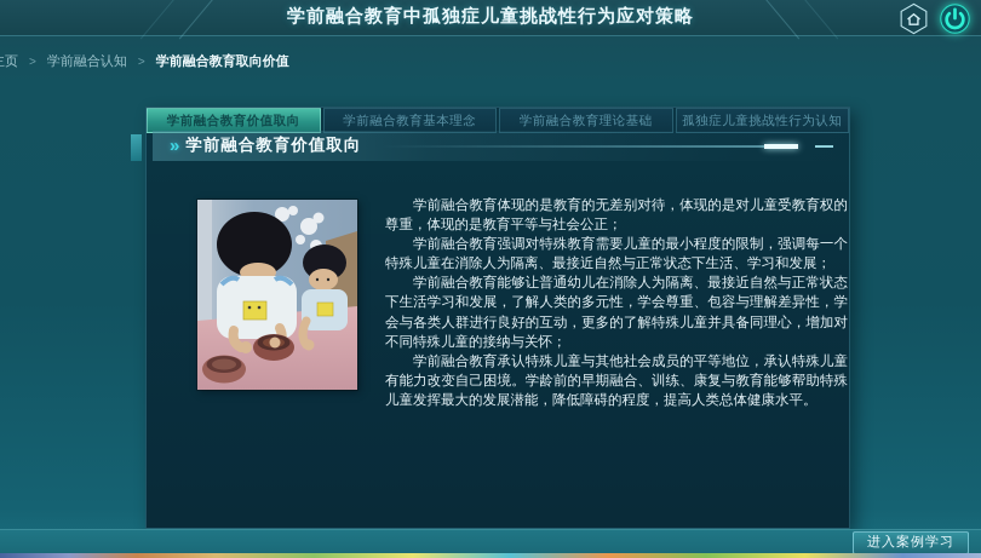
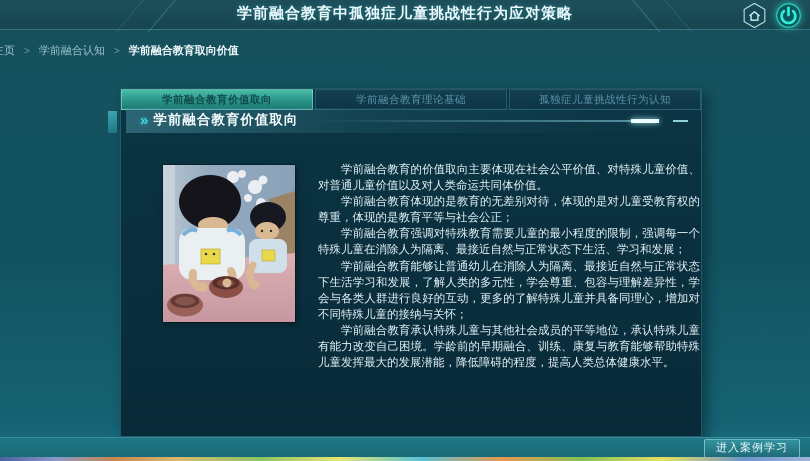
  学前融合教育中孤独症儿童挑战性行为应对策略
  >
  学前融合认知
  >
  学前融合教育取向价值
  学前融合教育价值取向
- 学前融合教育基本理念
  学前融合教育理论基础
  孤独症儿童挑战性行为认知
  »
  学前融合教育价值取向
+ 学前融合教育的价值取向主要体现在社会公平价值、对特殊儿童价值、对普通儿童价值以及对人类命运共同体价值。
  学前融合教育体现的是教育的无差别对待，体现的是对儿童受教育权的尊重，体现的是教育平等与社会公正；
  学前融合教育强调对特殊教育需要儿童的最小程度的限制，强调每一个特殊儿童在消除人为隔离、最接近自然与正常状态下生活、学习和发展；
  学前融合教育能够让普通幼儿在消除人为隔离、最接近自然与正常状态下生活学习和发展，了解人类的多元性，学会尊重、包容与理解差异性，学会与各类人群进行良好的互动，更多的了解特殊儿童并具备同理心，增加对不同特殊儿童的接纳与关怀；
  学前融合教育承认特殊儿童与其他社会成员的平等地位，承认特殊儿童有能力改变自己困境。学龄前的早期融合、训练、康复与教育能够帮助特殊儿童发挥最大的发展潜能，降低障碍的程度，提高人类总体健康水平。
  进入案例学习
